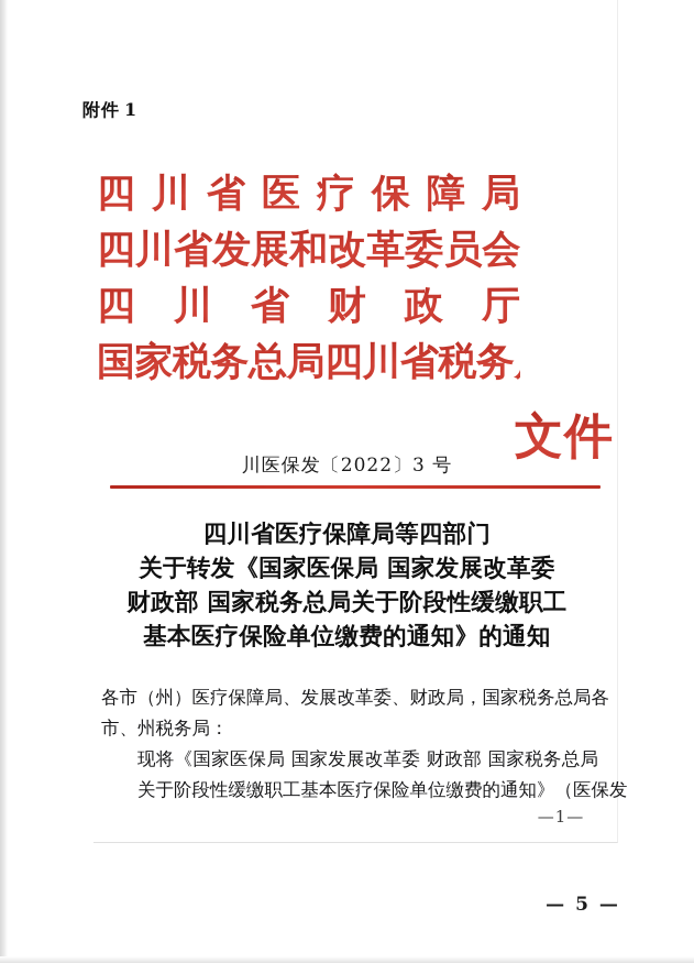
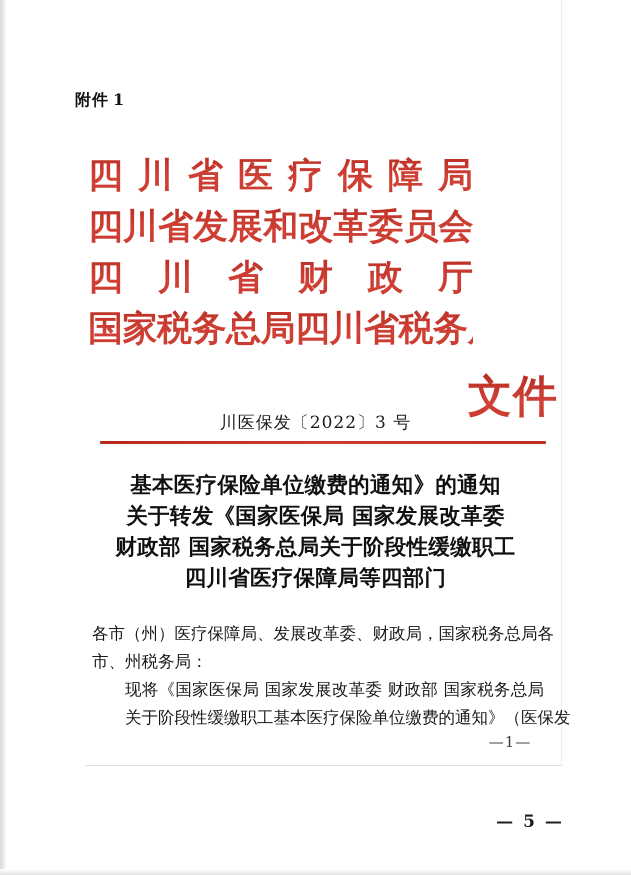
  附件 1
  四川省医疗保障局
  四川省发展和改革委员会
  四川省财政厅
  国家税务总局四川省税务局
  文件
  川医保发〔2022〕3 号
- 四川省医疗保障局等四部门
+ 基本医疗保险单位缴费的通知》的通知
  关于转发《国家医保局 国家发展改革委
  财政部 国家税务总局关于阶段性缓缴职工
- 基本医疗保险单位缴费的通知》的通知
+ 四川省医疗保障局等四部门
  各市（州）医疗保障局、发展改革委、财政局，国家税务总局各
  市、州税务局：
  现将《国家医保局 国家发展改革委 财政部 国家税务总局
  关于阶段性缓缴职工基本医疗保险单位缴费的通知》（医保发
  —1—
  — 5 —
